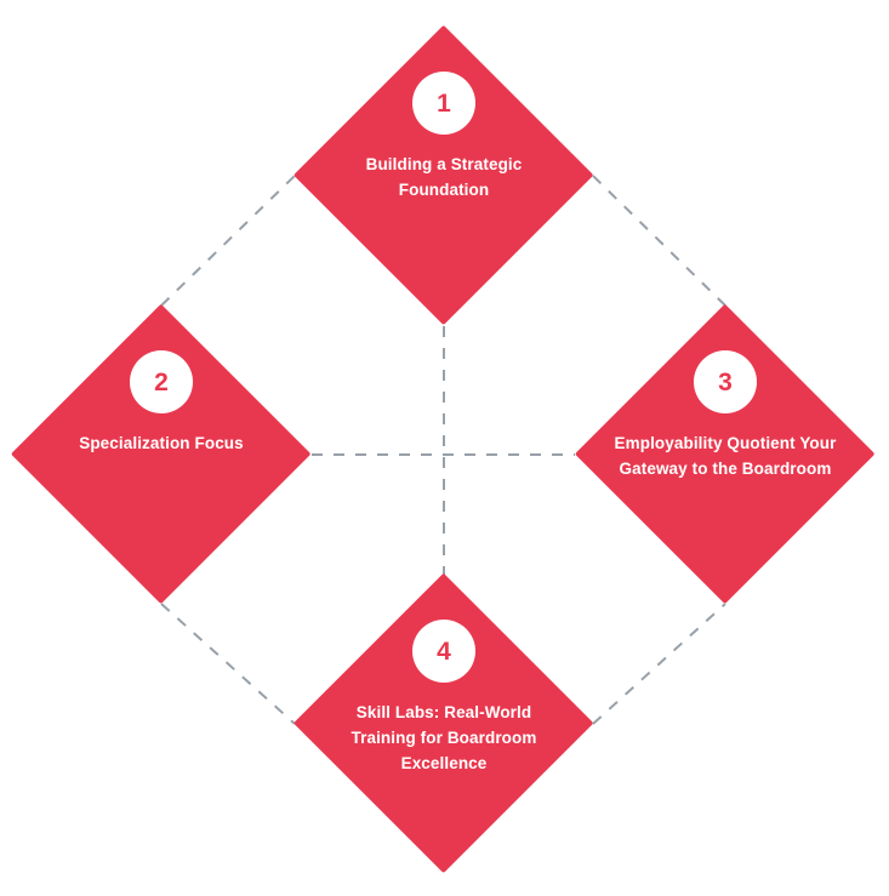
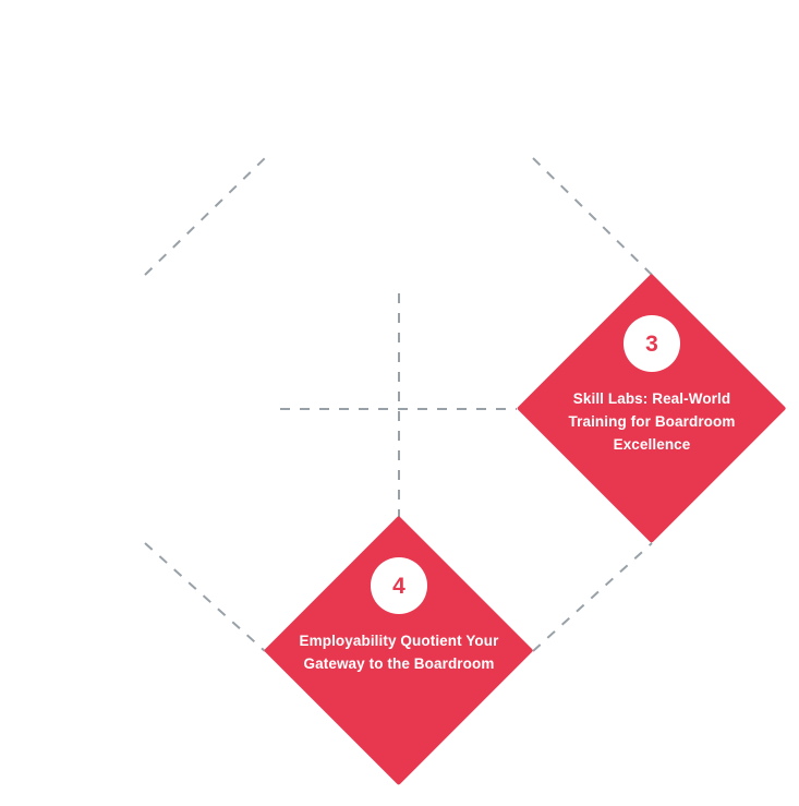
- 1
- Building a Strategic Foundation
- 2
- Specialization Focus
  3
- Employability Quotient Your Gateway to the Boardroom
+ Skill Labs: Real-World Training for Boardroom Excellence
  4
- Skill Labs: Real-World Training for Boardroom Excellence
+ Employability Quotient Your Gateway to the Boardroom
